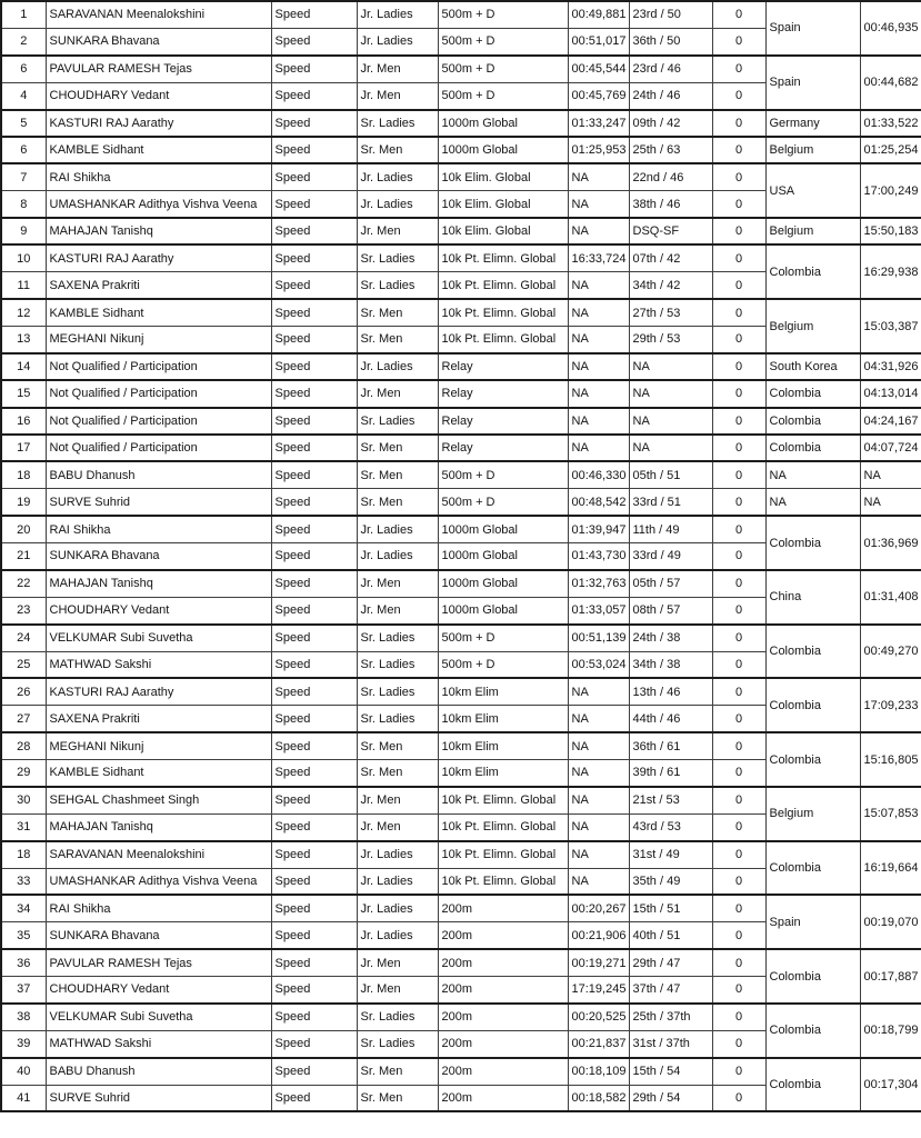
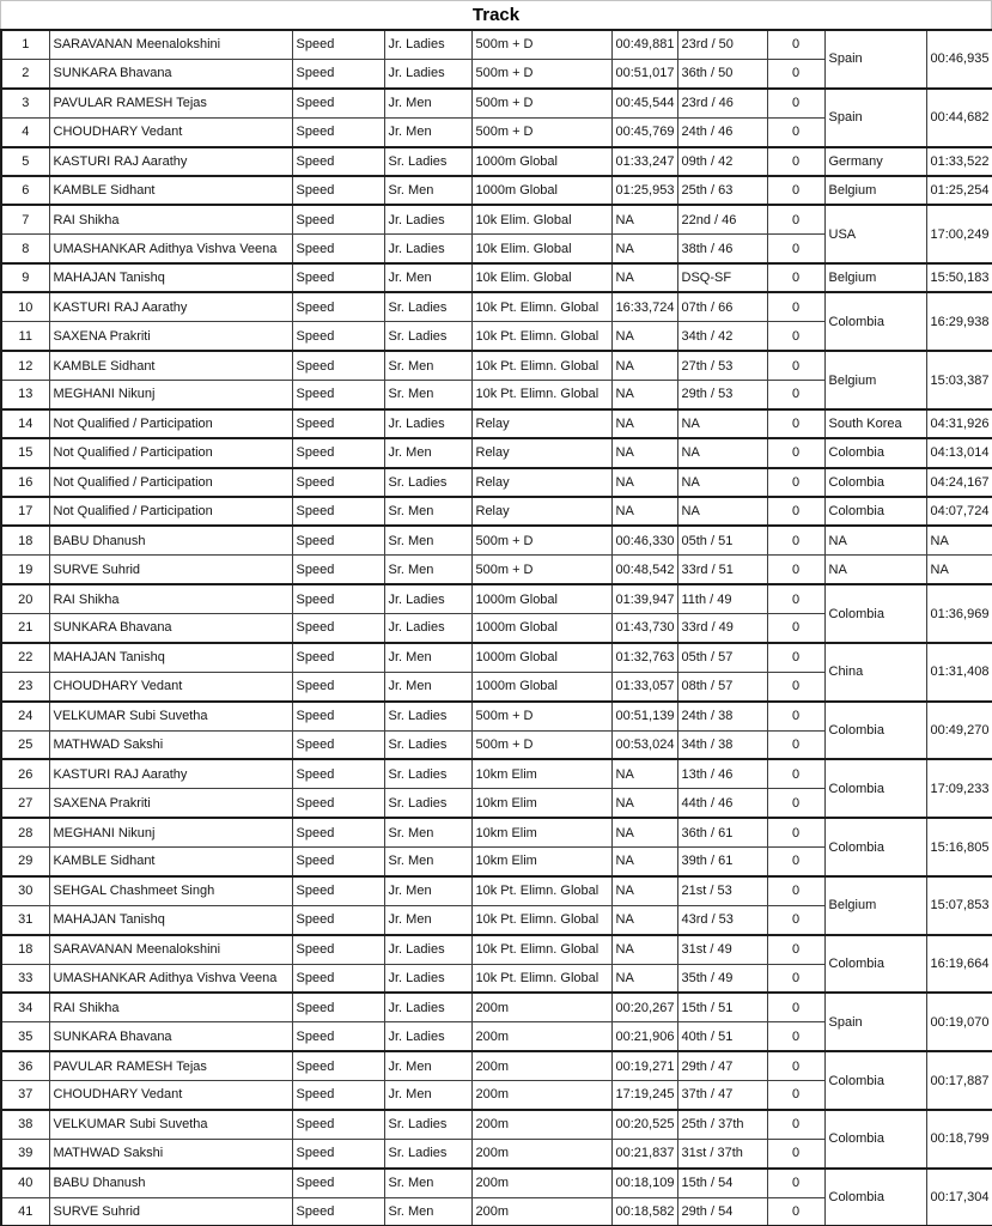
+ Track
  1	SARAVANAN Meenalokshini	Speed	Jr. Ladies	500m + D	00:49,881	23rd / 50	0	Spain	00:46,935
  2	SUNKARA Bhavana	Speed	Jr. Ladies	500m + D	00:51,017	36th / 50	0
- 6	PAVULAR RAMESH Tejas	Speed	Jr. Men	500m + D	00:45,544	23rd / 46	0	Spain	00:44,682
+ 3	PAVULAR RAMESH Tejas	Speed	Jr. Men	500m + D	00:45,544	23rd / 46	0	Spain	00:44,682
  4	CHOUDHARY Vedant	Speed	Jr. Men	500m + D	00:45,769	24th / 46	0
  5	KASTURI RAJ Aarathy	Speed	Sr. Ladies	1000m Global	01:33,247	09th / 42	0	Germany	01:33,522
  6	KAMBLE Sidhant	Speed	Sr. Men	1000m Global	01:25,953	25th / 63	0	Belgium	01:25,254
  7	RAI Shikha	Speed	Jr. Ladies	10k Elim. Global	NA	22nd / 46	0	USA	17:00,249
  8	UMASHANKAR Adithya Vishva Veena	Speed	Jr. Ladies	10k Elim. Global	NA	38th / 46	0
  9	MAHAJAN Tanishq	Speed	Jr. Men	10k Elim. Global	NA	DSQ-SF	0	Belgium	15:50,183
- 10	KASTURI RAJ Aarathy	Speed	Sr. Ladies	10k Pt. Elimn. Global	16:33,724	07th / 42	0	Colombia	16:29,938
+ 10	KASTURI RAJ Aarathy	Speed	Sr. Ladies	10k Pt. Elimn. Global	16:33,724	07th / 66	0	Colombia	16:29,938
  11	SAXENA Prakriti	Speed	Sr. Ladies	10k Pt. Elimn. Global	NA	34th / 42	0
  12	KAMBLE Sidhant	Speed	Sr. Men	10k Pt. Elimn. Global	NA	27th / 53	0	Belgium	15:03,387
  13	MEGHANI Nikunj	Speed	Sr. Men	10k Pt. Elimn. Global	NA	29th / 53	0
  14	Not Qualified / Participation	Speed	Jr. Ladies	Relay	NA	NA	0	South Korea	04:31,926
  15	Not Qualified / Participation	Speed	Jr. Men	Relay	NA	NA	0	Colombia	04:13,014
  16	Not Qualified / Participation	Speed	Sr. Ladies	Relay	NA	NA	0	Colombia	04:24,167
  17	Not Qualified / Participation	Speed	Sr. Men	Relay	NA	NA	0	Colombia	04:07,724
  18	BABU Dhanush	Speed	Sr. Men	500m + D	00:46,330	05th / 51	0	NA	NA
  19	SURVE Suhrid	Speed	Sr. Men	500m + D	00:48,542	33rd / 51	0	NA	NA
  20	RAI Shikha	Speed	Jr. Ladies	1000m Global	01:39,947	11th / 49	0	Colombia	01:36,969
  21	SUNKARA Bhavana	Speed	Jr. Ladies	1000m Global	01:43,730	33rd / 49	0
  22	MAHAJAN Tanishq	Speed	Jr. Men	1000m Global	01:32,763	05th / 57	0	China	01:31,408
  23	CHOUDHARY Vedant	Speed	Jr. Men	1000m Global	01:33,057	08th / 57	0
  24	VELKUMAR Subi Suvetha	Speed	Sr. Ladies	500m + D	00:51,139	24th / 38	0	Colombia	00:49,270
  25	MATHWAD Sakshi	Speed	Sr. Ladies	500m + D	00:53,024	34th / 38	0
  26	KASTURI RAJ Aarathy	Speed	Sr. Ladies	10km Elim	NA	13th / 46	0	Colombia	17:09,233
  27	SAXENA Prakriti	Speed	Sr. Ladies	10km Elim	NA	44th / 46	0
  28	MEGHANI Nikunj	Speed	Sr. Men	10km Elim	NA	36th / 61	0	Colombia	15:16,805
  29	KAMBLE Sidhant	Speed	Sr. Men	10km Elim	NA	39th / 61	0
  30	SEHGAL Chashmeet Singh	Speed	Jr. Men	10k Pt. Elimn. Global	NA	21st / 53	0	Belgium	15:07,853
  31	MAHAJAN Tanishq	Speed	Jr. Men	10k Pt. Elimn. Global	NA	43rd / 53	0
  18	SARAVANAN Meenalokshini	Speed	Jr. Ladies	10k Pt. Elimn. Global	NA	31st / 49	0	Colombia	16:19,664
  33	UMASHANKAR Adithya Vishva Veena	Speed	Jr. Ladies	10k Pt. Elimn. Global	NA	35th / 49	0
  34	RAI Shikha	Speed	Jr. Ladies	200m	00:20,267	15th / 51	0	Spain	00:19,070
  35	SUNKARA Bhavana	Speed	Jr. Ladies	200m	00:21,906	40th / 51	0
  36	PAVULAR RAMESH Tejas	Speed	Jr. Men	200m	00:19,271	29th / 47	0	Colombia	00:17,887
  37	CHOUDHARY Vedant	Speed	Jr. Men	200m	17:19,245	37th / 47	0
  38	VELKUMAR Subi Suvetha	Speed	Sr. Ladies	200m	00:20,525	25th / 37th	0	Colombia	00:18,799
  39	MATHWAD Sakshi	Speed	Sr. Ladies	200m	00:21,837	31st / 37th	0
  40	BABU Dhanush	Speed	Sr. Men	200m	00:18,109	15th / 54	0	Colombia	00:17,304
  41	SURVE Suhrid	Speed	Sr. Men	200m	00:18,582	29th / 54	0
